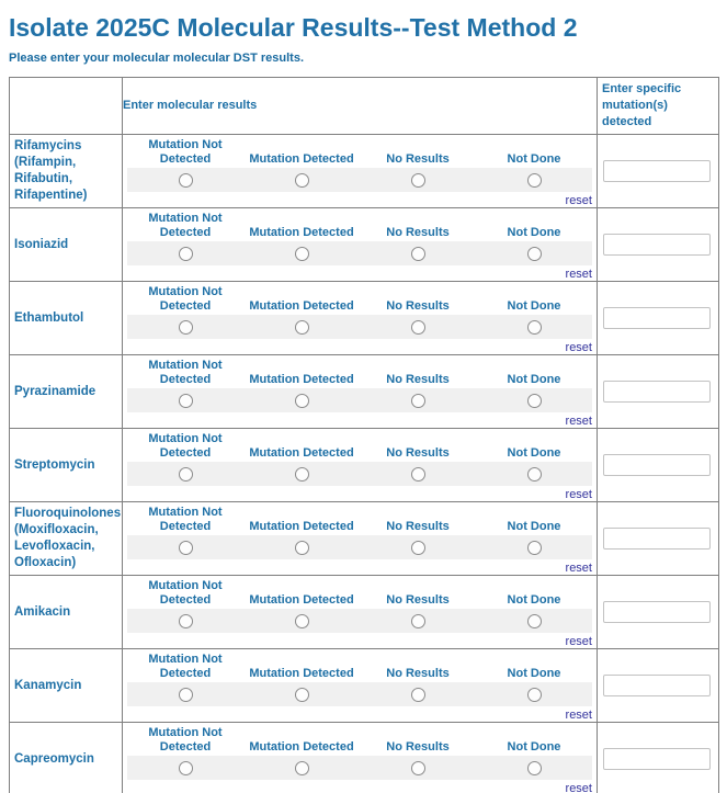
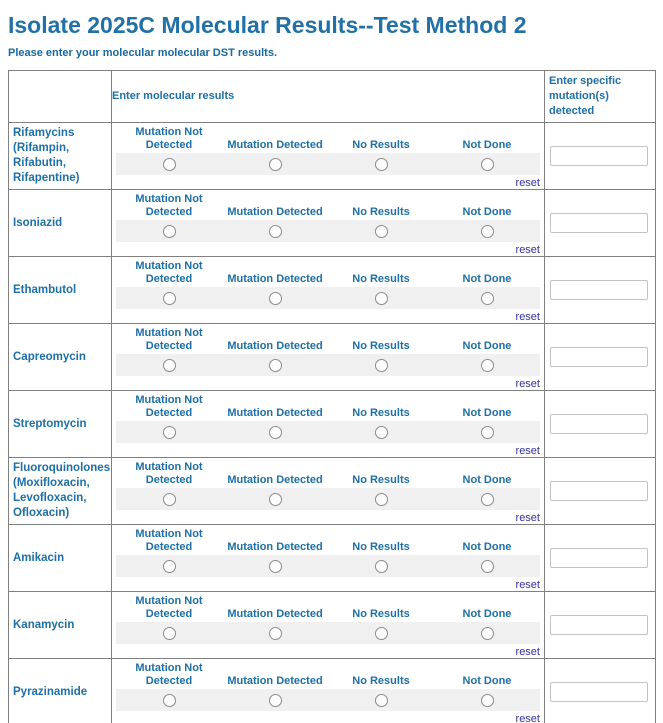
  Isolate 2025C Molecular Results--Test Method 2
  Please enter your molecular molecular DST results.
  	Enter molecular results	Enter specific mutation(s) detected
  Rifamycins (Rifampin, Rifabutin, Rifapentine)	Mutation Not Detected Mutation Detected No Results Not Done reset
  Isoniazid	Mutation Not Detected Mutation Detected No Results Not Done reset
  Ethambutol	Mutation Not Detected Mutation Detected No Results Not Done reset
- Pyrazinamide	Mutation Not Detected Mutation Detected No Results Not Done reset
+ Capreomycin	Mutation Not Detected Mutation Detected No Results Not Done reset
  Streptomycin	Mutation Not Detected Mutation Detected No Results Not Done reset
  Fluoroquinolones (Moxifloxacin, Levofloxacin, Ofloxacin)	Mutation Not Detected Mutation Detected No Results Not Done reset
  Amikacin	Mutation Not Detected Mutation Detected No Results Not Done reset
  Kanamycin	Mutation Not Detected Mutation Detected No Results Not Done reset
- Capreomycin	Mutation Not Detected Mutation Detected No Results Not Done reset
+ Pyrazinamide	Mutation Not Detected Mutation Detected No Results Not Done reset
